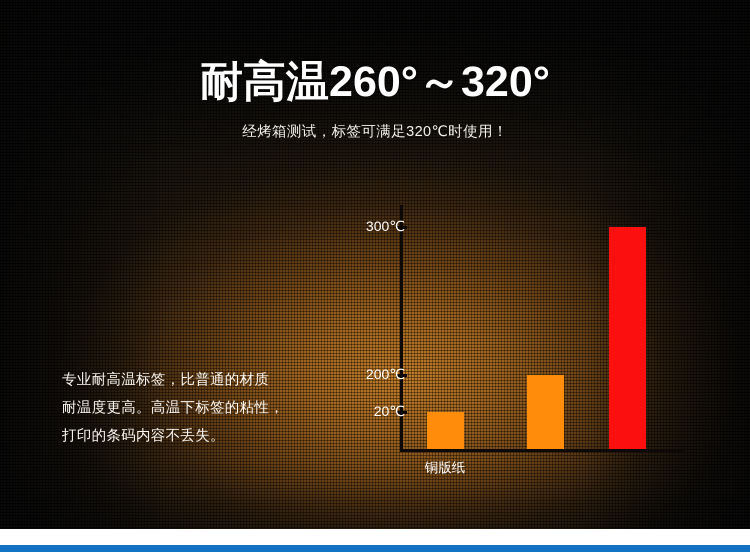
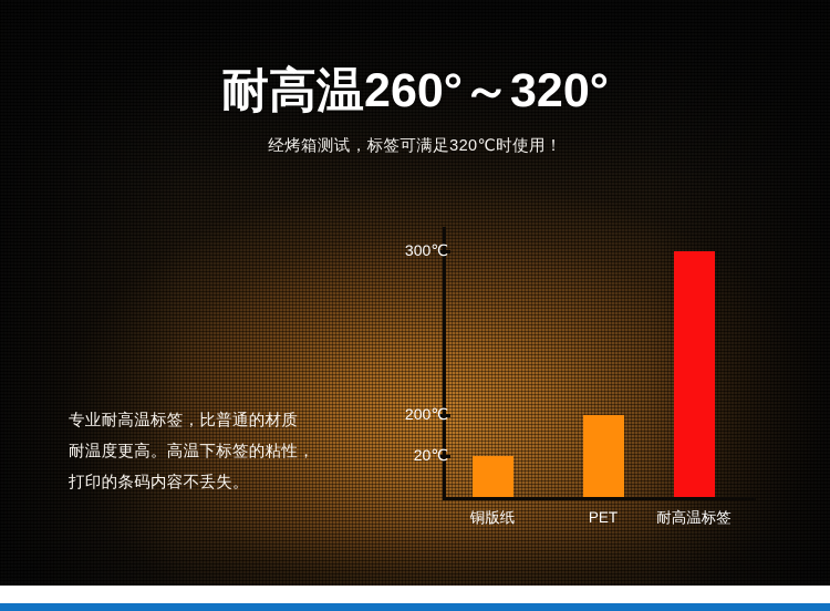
  耐高温260°～320°
  经烤箱测试，标签可满足320℃时使用！
  专业耐高温标签，比普通的材质
  耐温度更高。高温下标签的粘性，
  打印的条码内容不丢失。
  300℃
  200℃
  20℃
  铜版纸
+ PET
+ 耐高温标签
